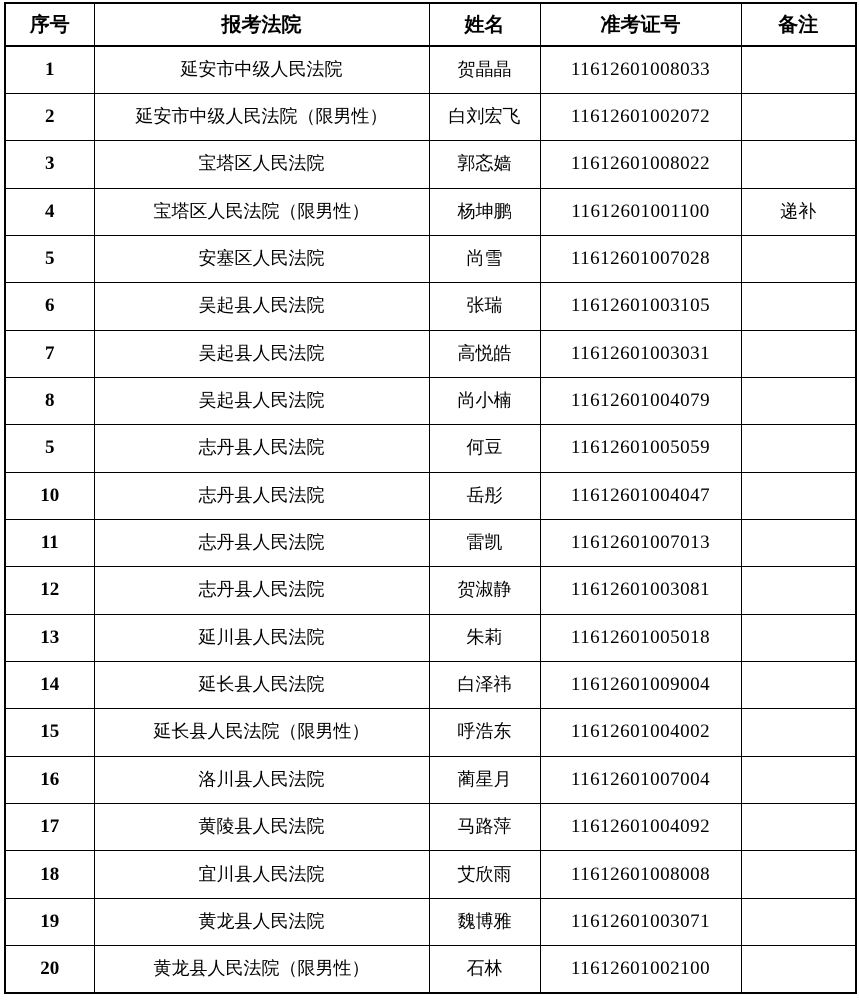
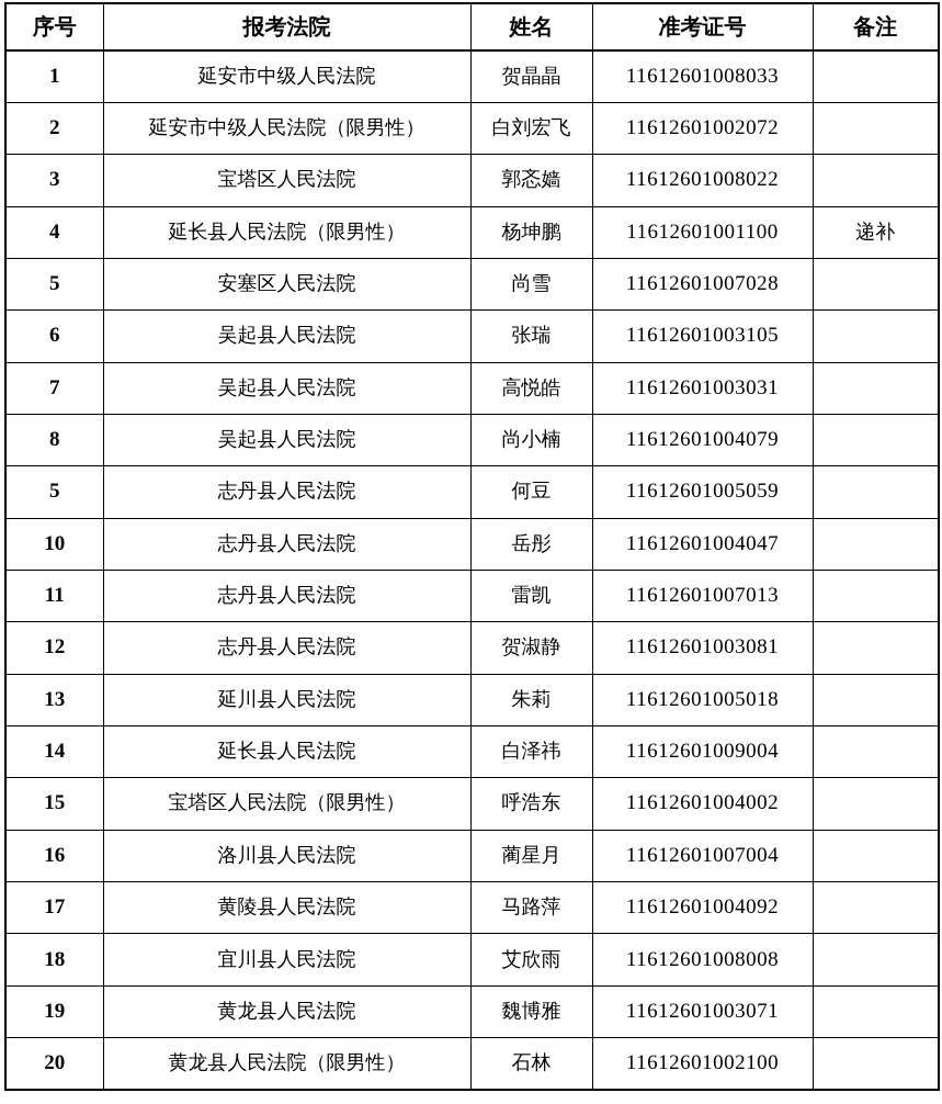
  序号	报考法院	姓名	准考证号	备注
  1	延安市中级人民法院	贺晶晶	11612601008033
  2	延安市中级人民法院（限男性）	白刘宏飞	11612601002072
  3	宝塔区人民法院	郭忞嫱	11612601008022
- 4	宝塔区人民法院（限男性）	杨坤鹏	11612601001100	递补
+ 4	延长县人民法院（限男性）	杨坤鹏	11612601001100	递补
  5	安塞区人民法院	尚雪	11612601007028
  6	吴起县人民法院	张瑞	11612601003105
  7	吴起县人民法院	高悦皓	11612601003031
  8	吴起县人民法院	尚小楠	11612601004079
  5	志丹县人民法院	何豆	11612601005059
  10	志丹县人民法院	岳彤	11612601004047
  11	志丹县人民法院	雷凯	11612601007013
  12	志丹县人民法院	贺淑静	11612601003081
  13	延川县人民法院	朱莉	11612601005018
  14	延长县人民法院	白泽祎	11612601009004
- 15	延长县人民法院（限男性）	呼浩东	11612601004002
+ 15	宝塔区人民法院（限男性）	呼浩东	11612601004002
  16	洛川县人民法院	蔺星月	11612601007004
  17	黄陵县人民法院	马路萍	11612601004092
  18	宜川县人民法院	艾欣雨	11612601008008
  19	黄龙县人民法院	魏博雅	11612601003071
  20	黄龙县人民法院（限男性）	石林	11612601002100
